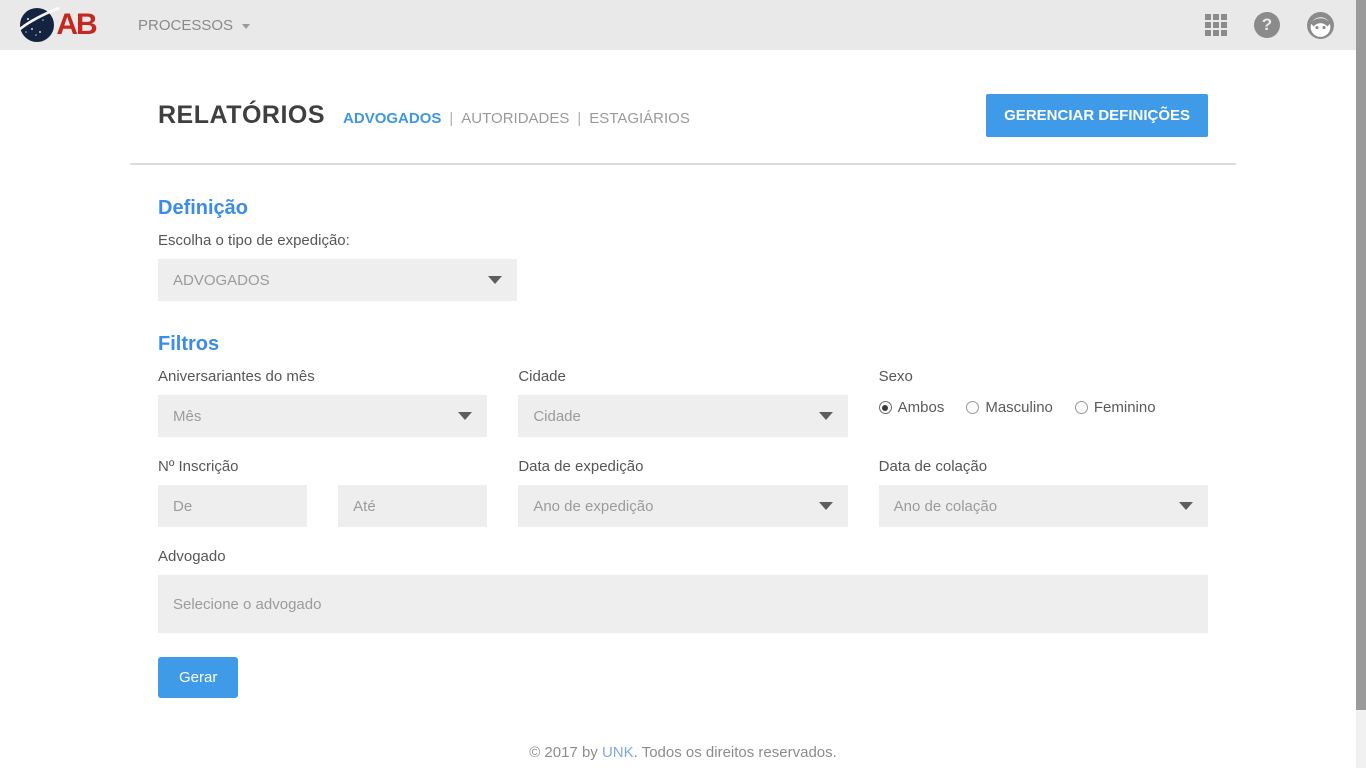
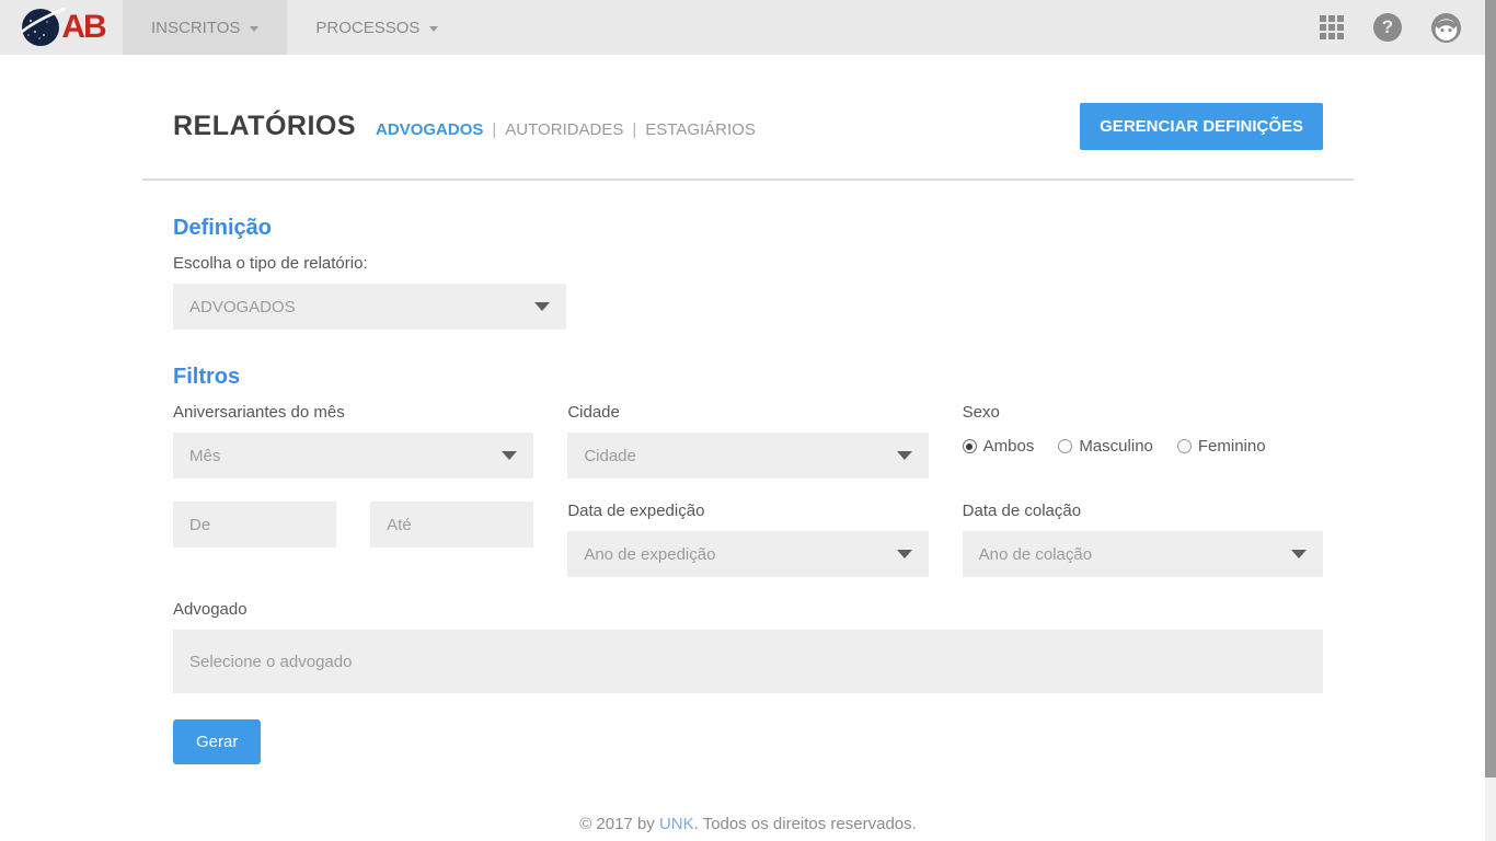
  AB
+ INSCRITOS
  PROCESSOS
  ?
  RELATÓRIOS
  ADVOGADOS
  |
  AUTORIDADES
  |
  ESTAGIÁRIOS
  GERENCIAR DEFINIÇÕES
  Definição
- Escolha o tipo de expedição:
+ Escolha o tipo de relatório:
  ADVOGADOS
  Filtros
  Aniversariantes do mês
  Mês
  Cidade
  Cidade
  Sexo
  Ambos
  Masculino
  Feminino
- Nº Inscrição
  De
  Até
  Data de expedição
  Ano de expedição
  Data de colação
  Ano de colação
  Advogado
  Selecione o advogado
  Gerar
  © 2017 by UNK. Todos os direitos reservados.
